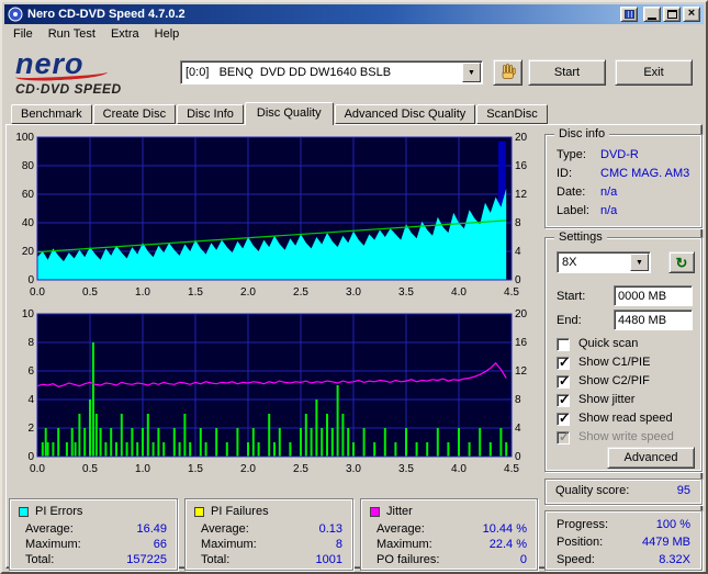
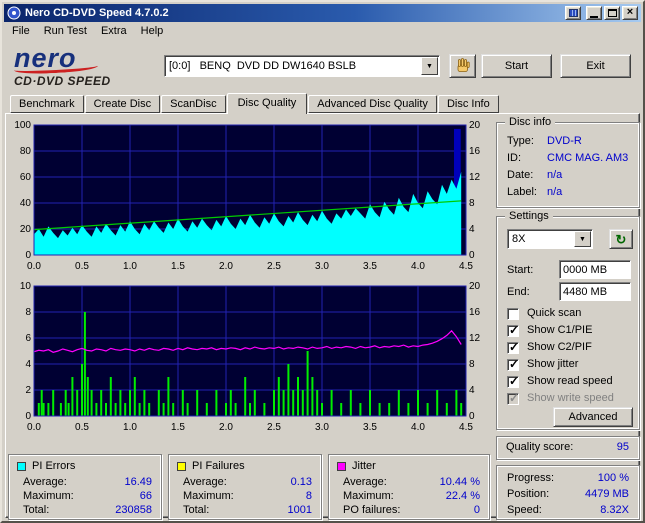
  Nero CD-DVD Speed 4.7.0.2
  ×
  File
  Run Test
  Extra
  Help
  nero
  CD·DVD SPEED
  [0:0] BENQ DVD DD DW1640 BSLB
  Start
  Exit
  Benchmark
  Create Disc
- Disc Info
+ ScanDisc
  Disc Quality
  Advanced Disc Quality
- ScanDisc
+ Disc Info
  0
  20
  40
  60
  80
  100
  0
  4
  8
  12
  16
  20
  0.0
  0.5
  1.0
  1.5
  2.0
  2.5
  3.0
  3.5
  4.0
  4.5
  0
  2
  4
  6
  8
  10
  0
  4
  8
  12
  16
  20
  0.0
  0.5
  1.0
  1.5
  2.0
  2.5
  3.0
  3.5
  4.0
  4.5
  Disc info
  Type:
  DVD-R
  ID:
  CMC MAG. AM3
  Date:
  n/a
  Label:
  n/a
  Settings
  8X
  ↻
  Start:
  0000 MB
  End:
  4480 MB
  Quick scan
  Show C1/PIE
  Show C2/PIF
  Show jitter
  Show read speed
  Show write speed
  Advanced
  Quality score:
  95
  Progress:
  100 %
  Position:
  4479 MB
  Speed:
  8.32X
  PI Errors
  Average:
  16.49
  Maximum:
  66
  Total:
- 157225
+ 230858
  PI Failures
  Average:
  0.13
  Maximum:
  8
  Total:
  1001
  Jitter
  Average:
  10.44 %
  Maximum:
  22.4 %
  PO failures:
  0
